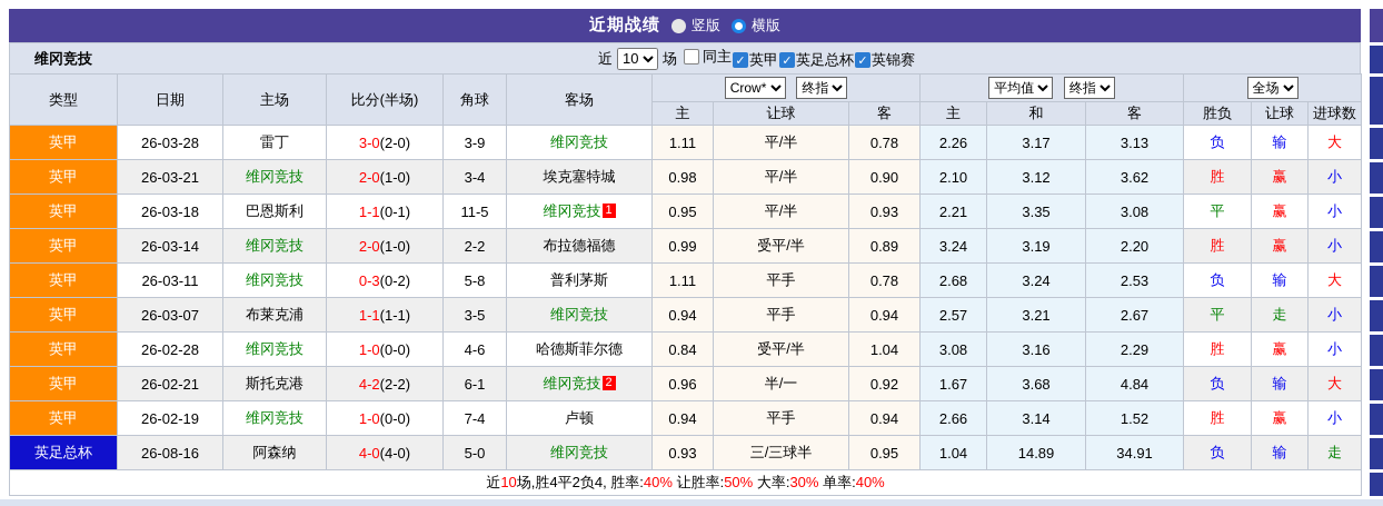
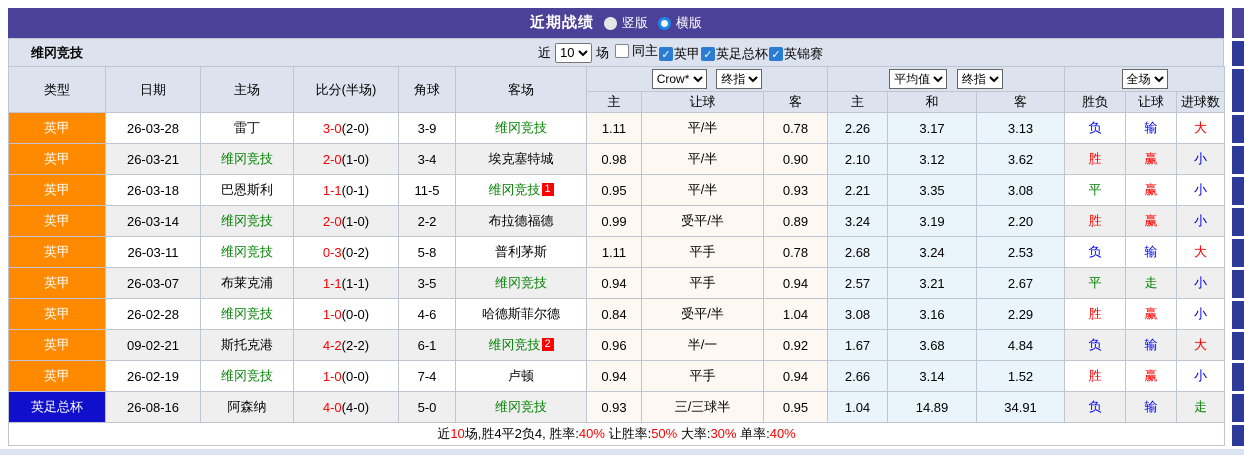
  近期战绩
  竖版
  横版
  维冈竞技
  近
  10
  场
  同主
  ✓
  英甲
  ✓
  英足总杯
  ✓
  英锦赛
  类型	日期	主场	比分(半场)	角球	客场	Crow* 终指	平均值 终指	全场
  主	让球	客	主	和	客	胜负	让球	进球数
  英甲	26-03-28	雷丁	3-0(2-0)	3-9	维冈竞技	1.11	平/半	0.78	2.26	3.17	3.13	负	输	大
  英甲	26-03-21	维冈竞技	2-0(1-0)	3-4	埃克塞特城	0.98	平/半	0.90	2.10	3.12	3.62	胜	赢	小
  英甲	26-03-18	巴恩斯利	1-1(0-1)	11-5	维冈竞技 1	0.95	平/半	0.93	2.21	3.35	3.08	平	赢	小
  英甲	26-03-14	维冈竞技	2-0(1-0)	2-2	布拉德福德	0.99	受平/半	0.89	3.24	3.19	2.20	胜	赢	小
  英甲	26-03-11	维冈竞技	0-3(0-2)	5-8	普利茅斯	1.11	平手	0.78	2.68	3.24	2.53	负	输	大
  英甲	26-03-07	布莱克浦	1-1(1-1)	3-5	维冈竞技	0.94	平手	0.94	2.57	3.21	2.67	平	走	小
  英甲	26-02-28	维冈竞技	1-0(0-0)	4-6	哈德斯菲尔德	0.84	受平/半	1.04	3.08	3.16	2.29	胜	赢	小
- 英甲	26-02-21	斯托克港	4-2(2-2)	6-1	维冈竞技 2	0.96	半/一	0.92	1.67	3.68	4.84	负	输	大
+ 英甲	09-02-21	斯托克港	4-2(2-2)	6-1	维冈竞技 2	0.96	半/一	0.92	1.67	3.68	4.84	负	输	大
  英甲	26-02-19	维冈竞技	1-0(0-0)	7-4	卢顿	0.94	平手	0.94	2.66	3.14	1.52	胜	赢	小
  英足总杯	26-08-16	阿森纳	4-0(4-0)	5-0	维冈竞技	0.93	三/三球半	0.95	1.04	14.89	34.91	负	输	走
  近10场,胜4平2负4, 胜率:40% 让胜率:50% 大率:30% 单率:40%
